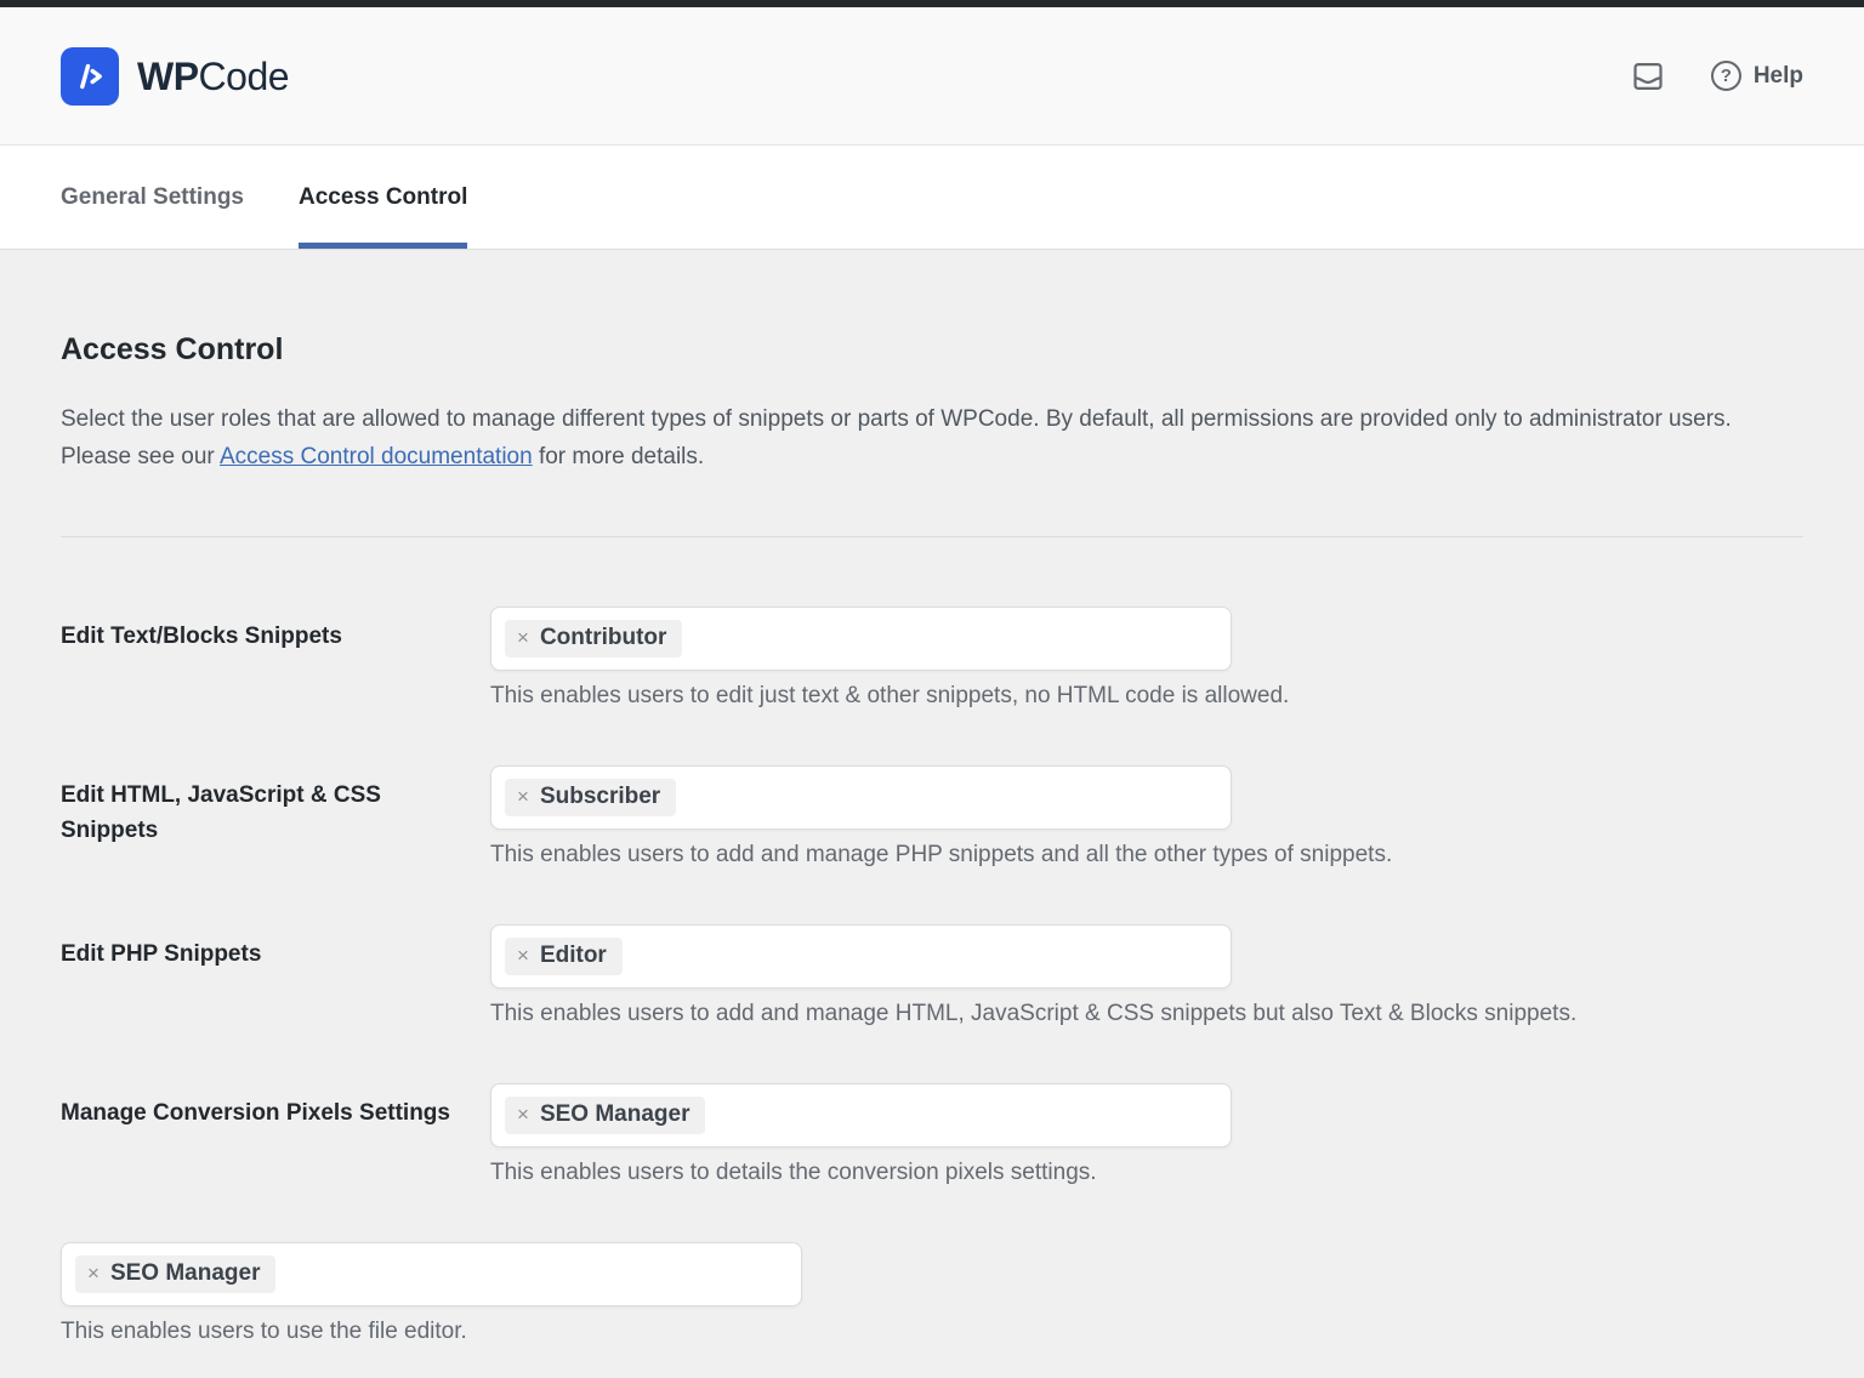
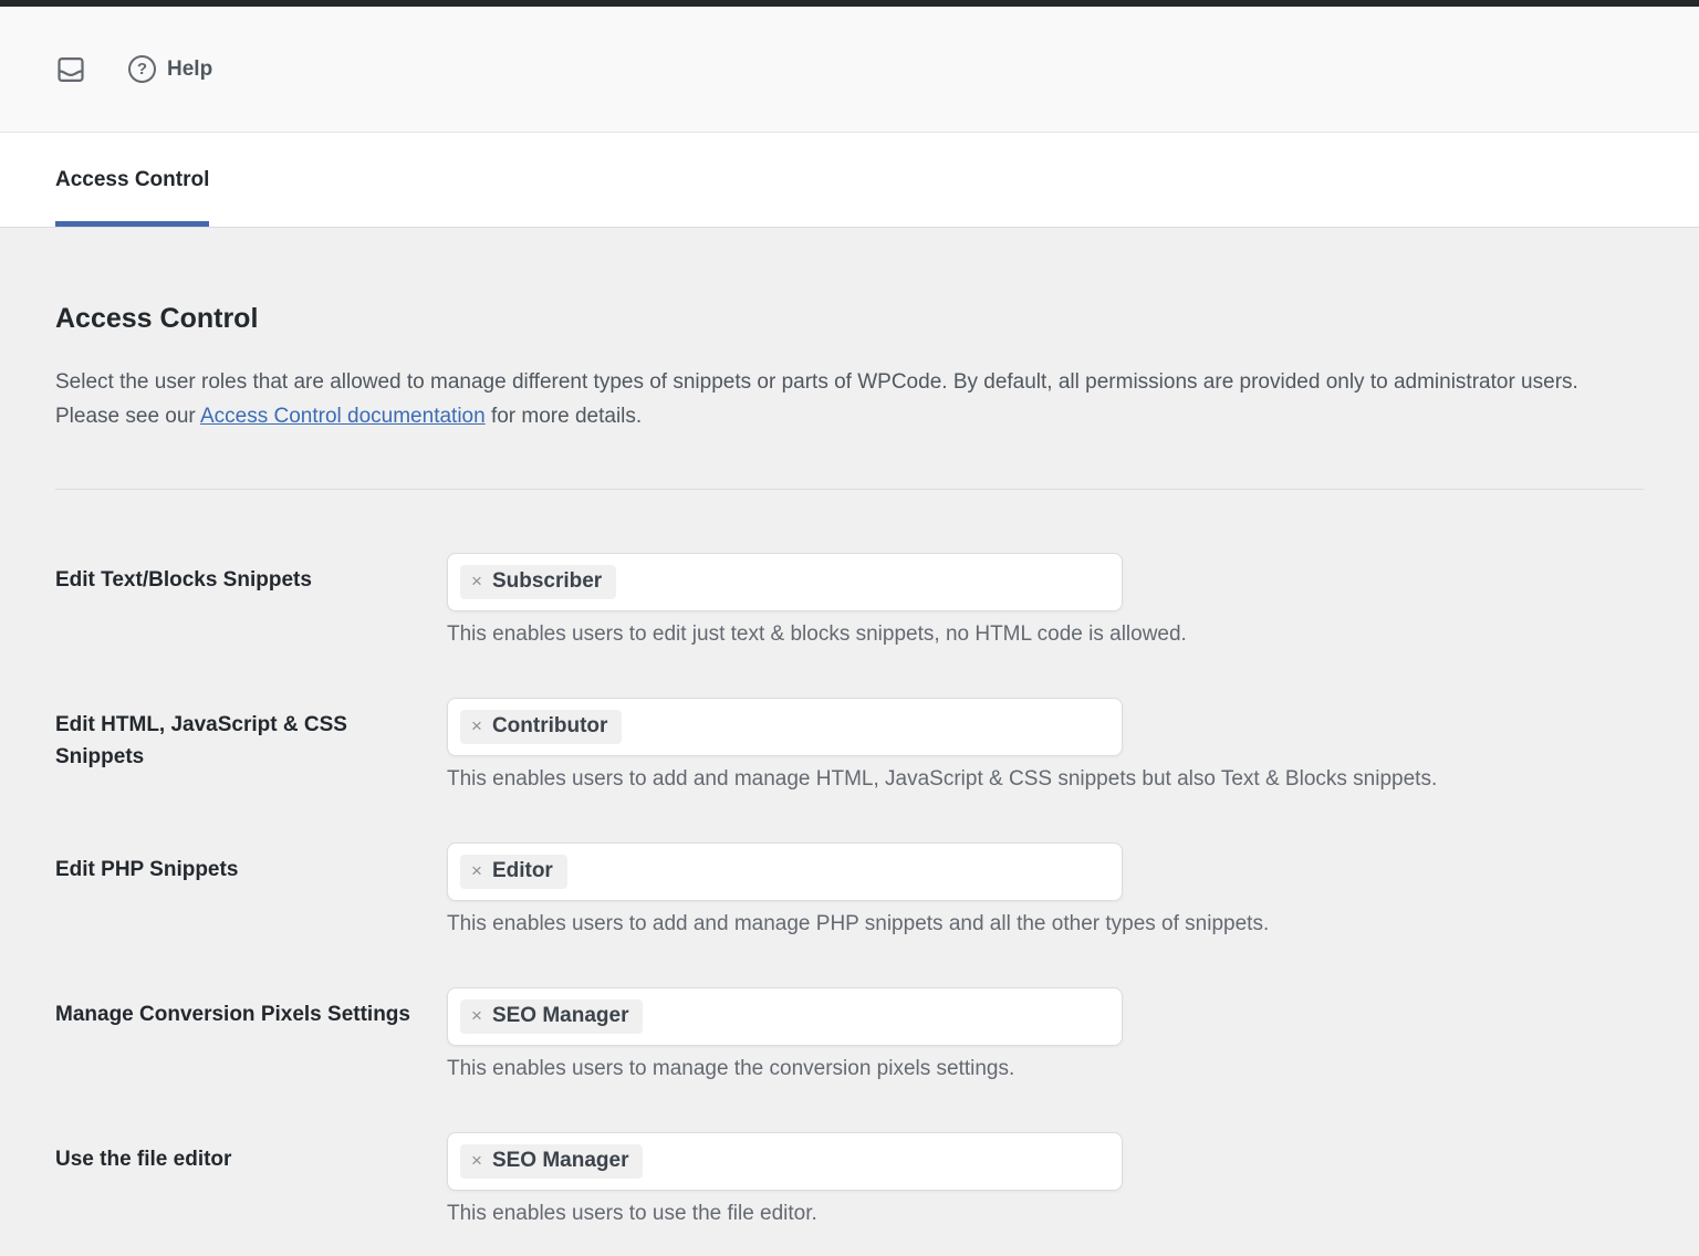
- WPCode
  ?
  Help
- General Settings
  Access Control
  Access Control
  Select the user roles that are allowed to manage different types of snippets or parts of WPCode. By default, all permissions are provided only to administrator users. Please see our Access Control documentation for more details.
  Edit Text/Blocks Snippets
  ×
- Contributor
+ Subscriber
- This enables users to edit just text & other snippets, no HTML code is allowed.
+ This enables users to edit just text & blocks snippets, no HTML code is allowed.
  Edit HTML, JavaScript & CSS Snippets
  ×
- Subscriber
+ Contributor
- This enables users to add and manage PHP snippets and all the other types of snippets.
+ This enables users to add and manage HTML, JavaScript & CSS snippets but also Text & Blocks snippets.
  Edit PHP Snippets
  ×
  Editor
- This enables users to add and manage HTML, JavaScript & CSS snippets but also Text & Blocks snippets.
+ This enables users to add and manage PHP snippets and all the other types of snippets.
  Manage Conversion Pixels Settings
  ×
  SEO Manager
- This enables users to details the conversion pixels settings.
+ This enables users to manage the conversion pixels settings.
+ Use the file editor
  ×
  SEO Manager
  This enables users to use the file editor.
